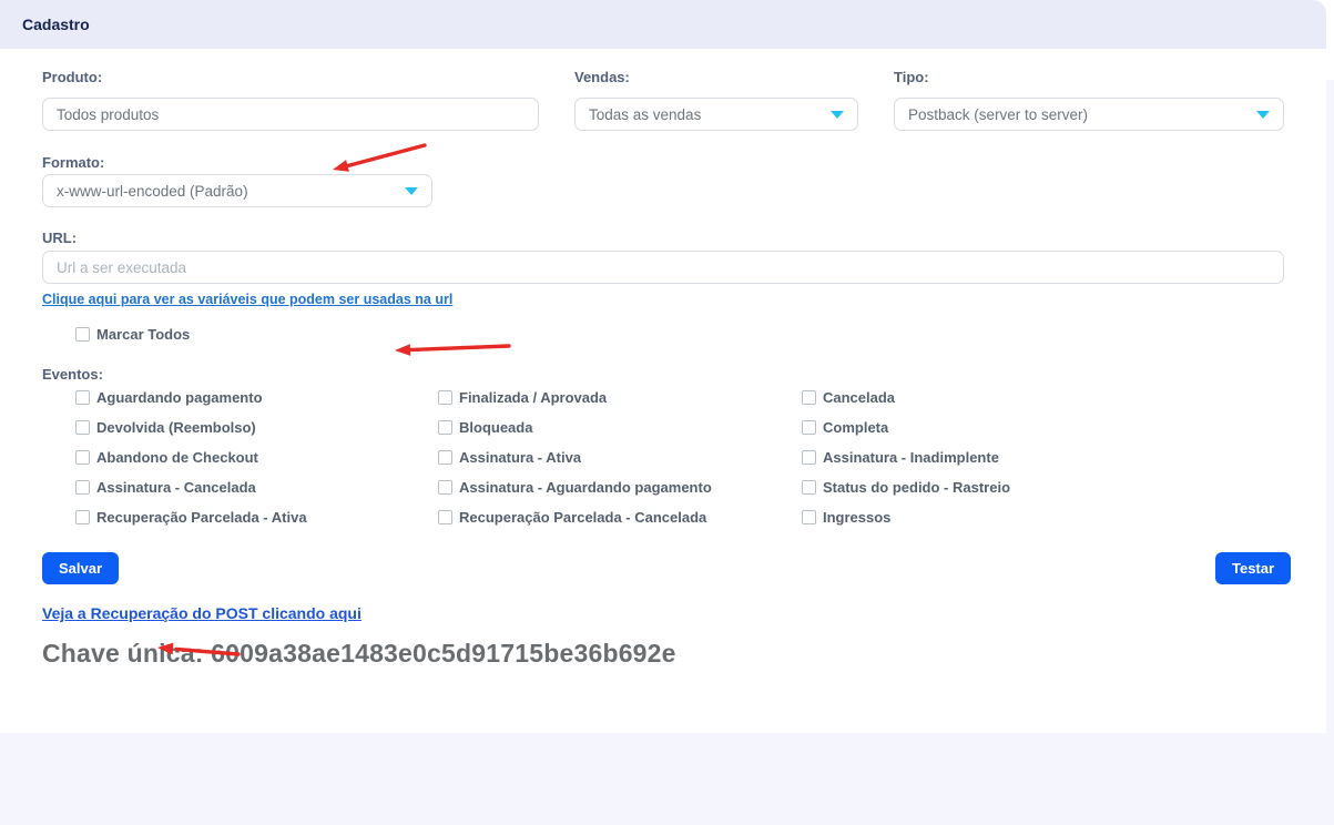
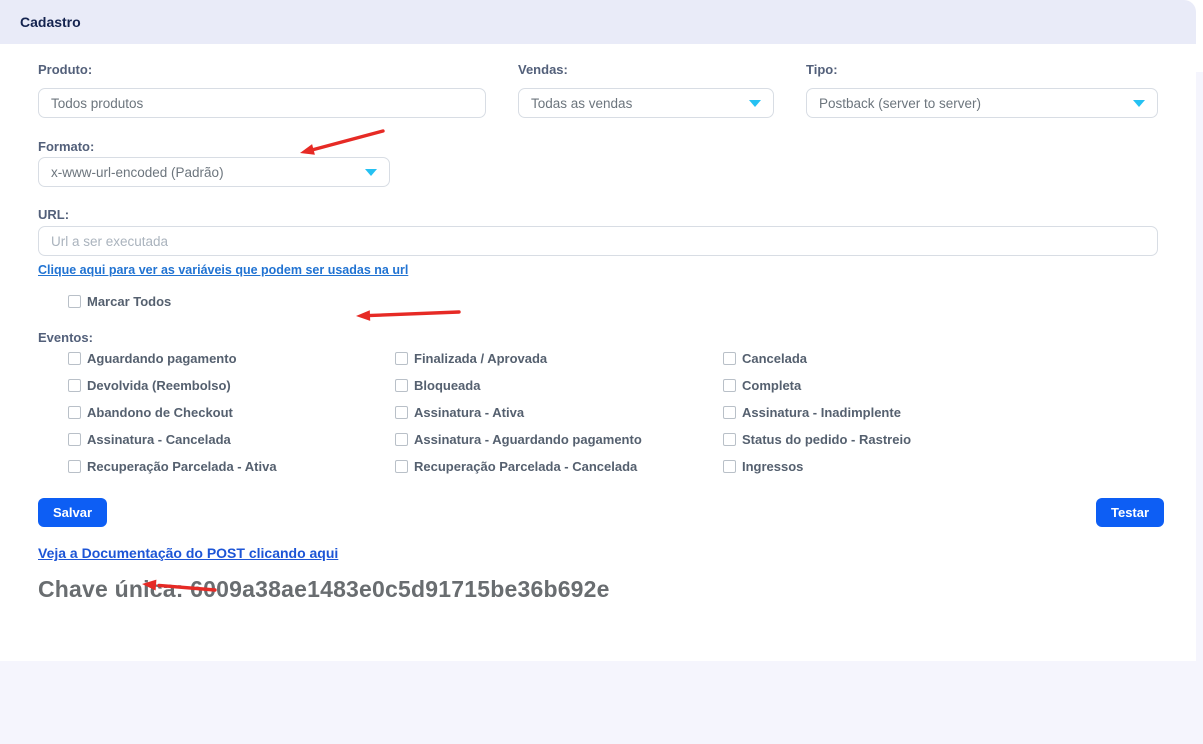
  Cadastro
  Produto:
  Todos produtos
  Vendas:
  Todas as vendas
  Tipo:
  Postback (server to server)
  Formato:
  x-www-url-encoded (Padrão)
  URL:
  Url a ser executada
  Clique aqui para ver as variáveis que podem ser usadas na url
  Marcar Todos
  Eventos:
  Aguardando pagamento
  Devolvida (Reembolso)
  Abandono de Checkout
  Assinatura - Cancelada
  Recuperação Parcelada - Ativa
  Finalizada / Aprovada
  Bloqueada
  Assinatura - Ativa
  Assinatura - Aguardando pagamento
  Recuperação Parcelada - Cancelada
  Cancelada
  Completa
  Assinatura - Inadimplente
  Status do pedido - Rastreio
  Ingressos
  Salvar
  Testar
- Veja a Recuperação do POST clicando aqui
+ Veja a Documentação do POST clicando aqui
  Chave única: 09a38ae1483e0c5d91715be36b692e
